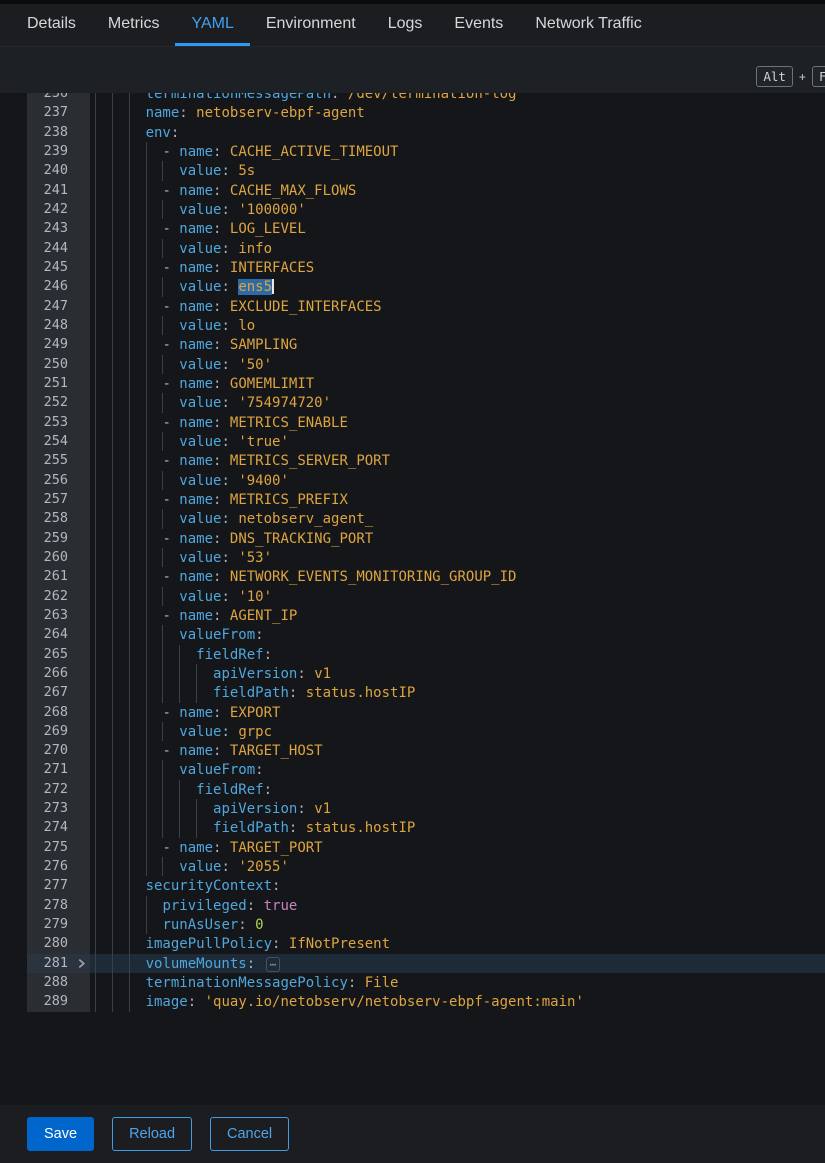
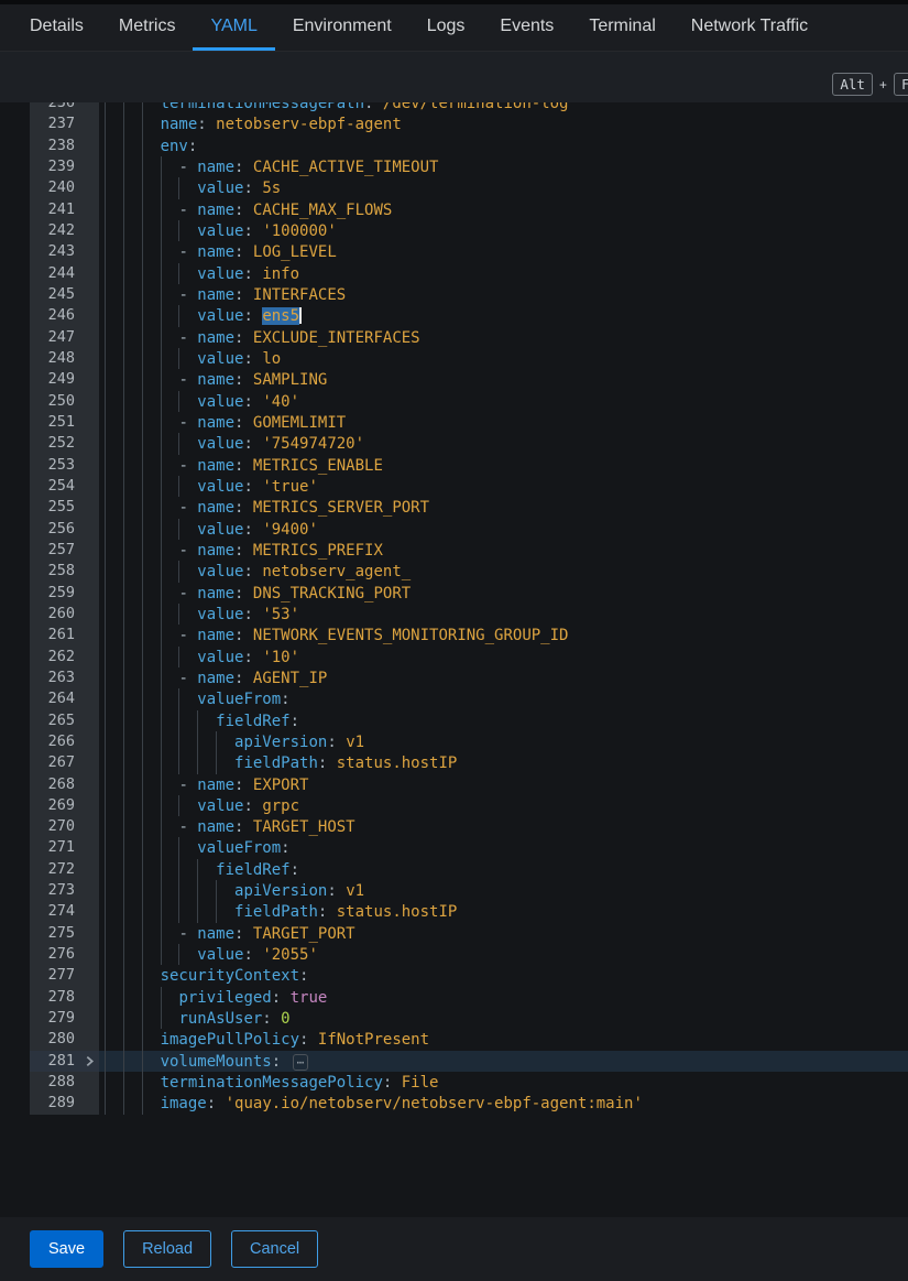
  Details
  Metrics
  YAML
  Environment
  Logs
  Events
+ Terminal
  Network Traffic
  Alt
  +
  236
  terminationMessagePath: /dev/termination-log
  237
  name: netobserv-ebpf-agent
  238
  env:
  239
  - name: CACHE_ACTIVE_TIMEOUT
  240
  value: 5s
  241
  - name: CACHE_MAX_FLOWS
  242
  value: '100000'
  243
  - name: LOG_LEVEL
  244
  value: info
  245
  - name: INTERFACES
  246
  value: ens5
  247
  - name: EXCLUDE_INTERFACES
  248
  value: lo
  249
  - name: SAMPLING
  250
- value: '50'
+ value: '40'
  251
  - name: GOMEMLIMIT
  252
  value: '754974720'
  253
  - name: METRICS_ENABLE
  254
  value: 'true'
  255
  - name: METRICS_SERVER_PORT
  256
  value: '9400'
  257
  - name: METRICS_PREFIX
  258
  value: netobserv_agent_
  259
  - name: DNS_TRACKING_PORT
  260
  value: '53'
  261
  - name: NETWORK_EVENTS_MONITORING_GROUP_ID
  262
  value: '10'
  263
  - name: AGENT_IP
  264
  valueFrom:
  265
  fieldRef:
  266
  apiVersion: v1
  267
  fieldPath: status.hostIP
  268
  - name: EXPORT
  269
  value: grpc
  270
  - name: TARGET_HOST
  271
  valueFrom:
  272
  fieldRef:
  273
  apiVersion: v1
  274
  fieldPath: status.hostIP
  275
  - name: TARGET_PORT
  276
  value: '2055'
  277
  securityContext:
  278
  privileged: true
  279
  runAsUser: 0
  280
  imagePullPolicy: IfNotPresent
  281
  volumeMounts: ⋯
  288
  terminationMessagePolicy: File
  289
  image: 'quay.io/netobserv/netobserv-ebpf-agent:main'
  Save
  Reload
  Cancel
